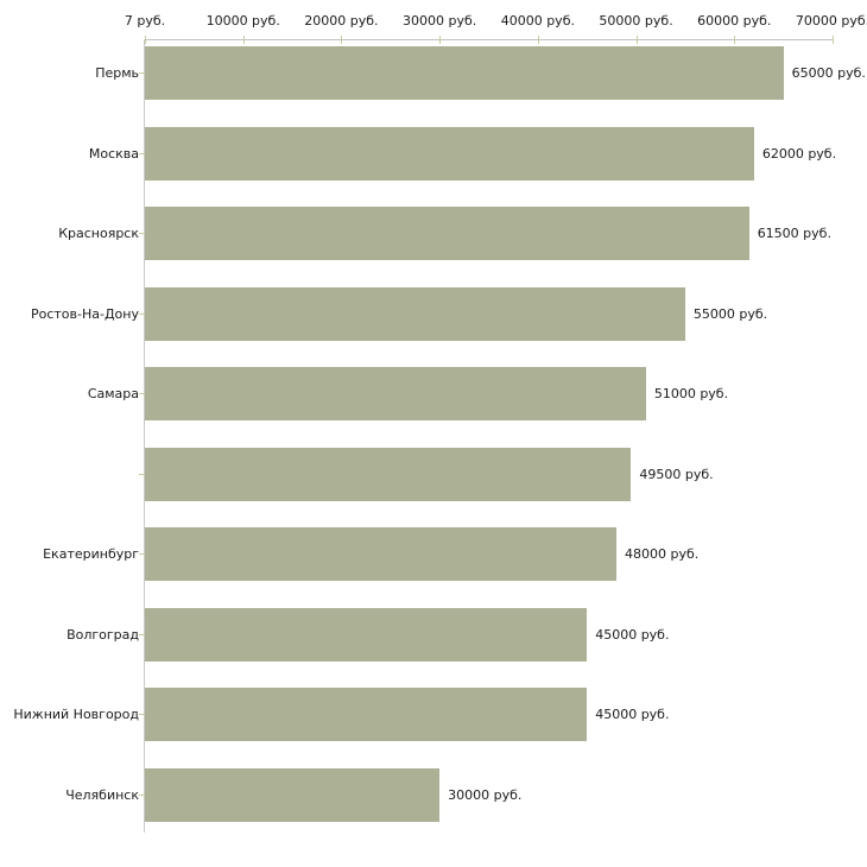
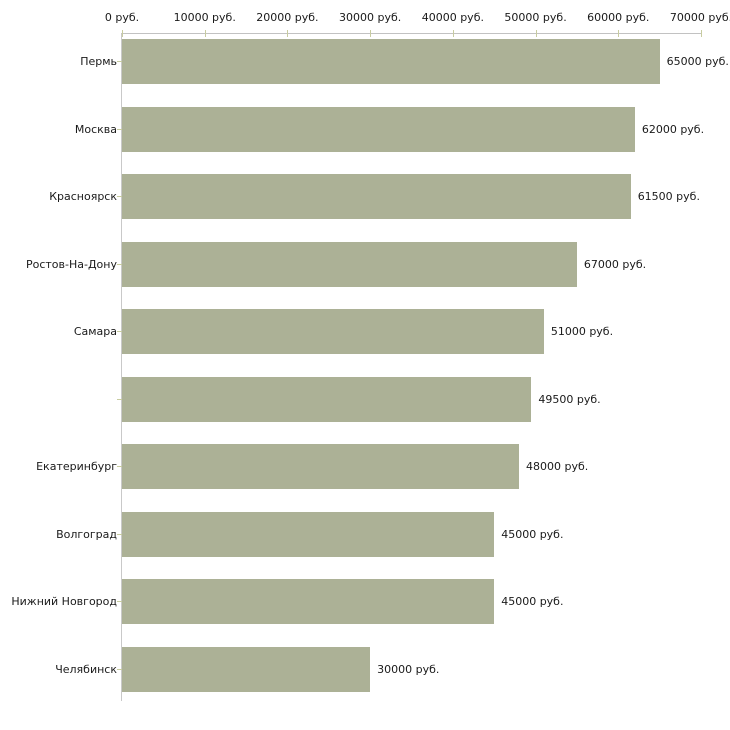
- 7 руб.
+ 0 руб.
  10000 руб.
  20000 руб.
  30000 руб.
  40000 руб.
  50000 руб.
  60000 руб.
  70000 руб
  Пермь
  65000 руб.
  Москва
  62000 руб.
  Красноярск
  61500 руб.
  Ростов-На-Дону
- 55000 руб.
+ 67000 руб.
  Самара
  51000 руб.
  49500 руб.
  Екатеринбург
  48000 руб.
  Волгоград
  45000 руб.
  Нижний Новгород
  45000 руб.
  Челябинск
  30000 руб.
